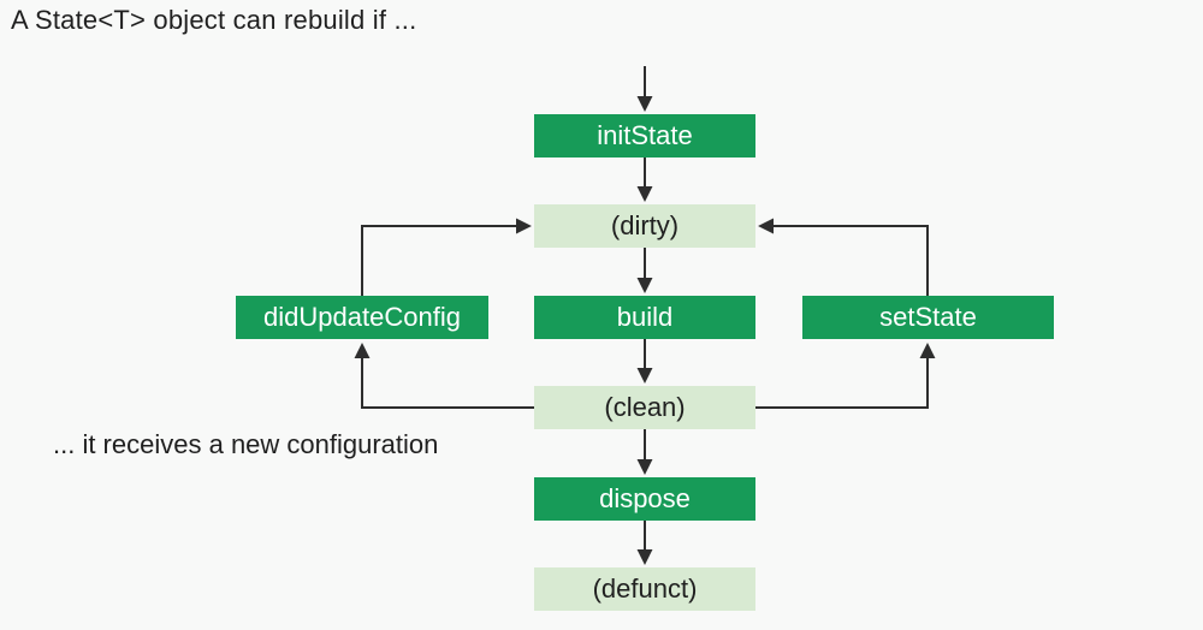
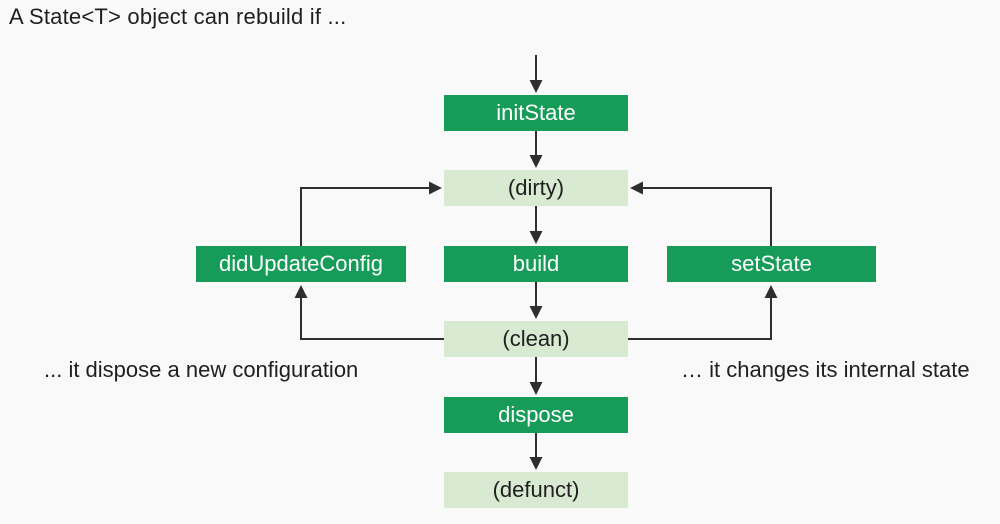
  A State<T> object can rebuild if ...
  initState
  (dirty)
  didUpdateConfig
  build
  setState
  (clean)
  dispose
  (defunct)
- ... it receives a new configuration
+ ... it dispose a new configuration
+ … it changes its internal state
